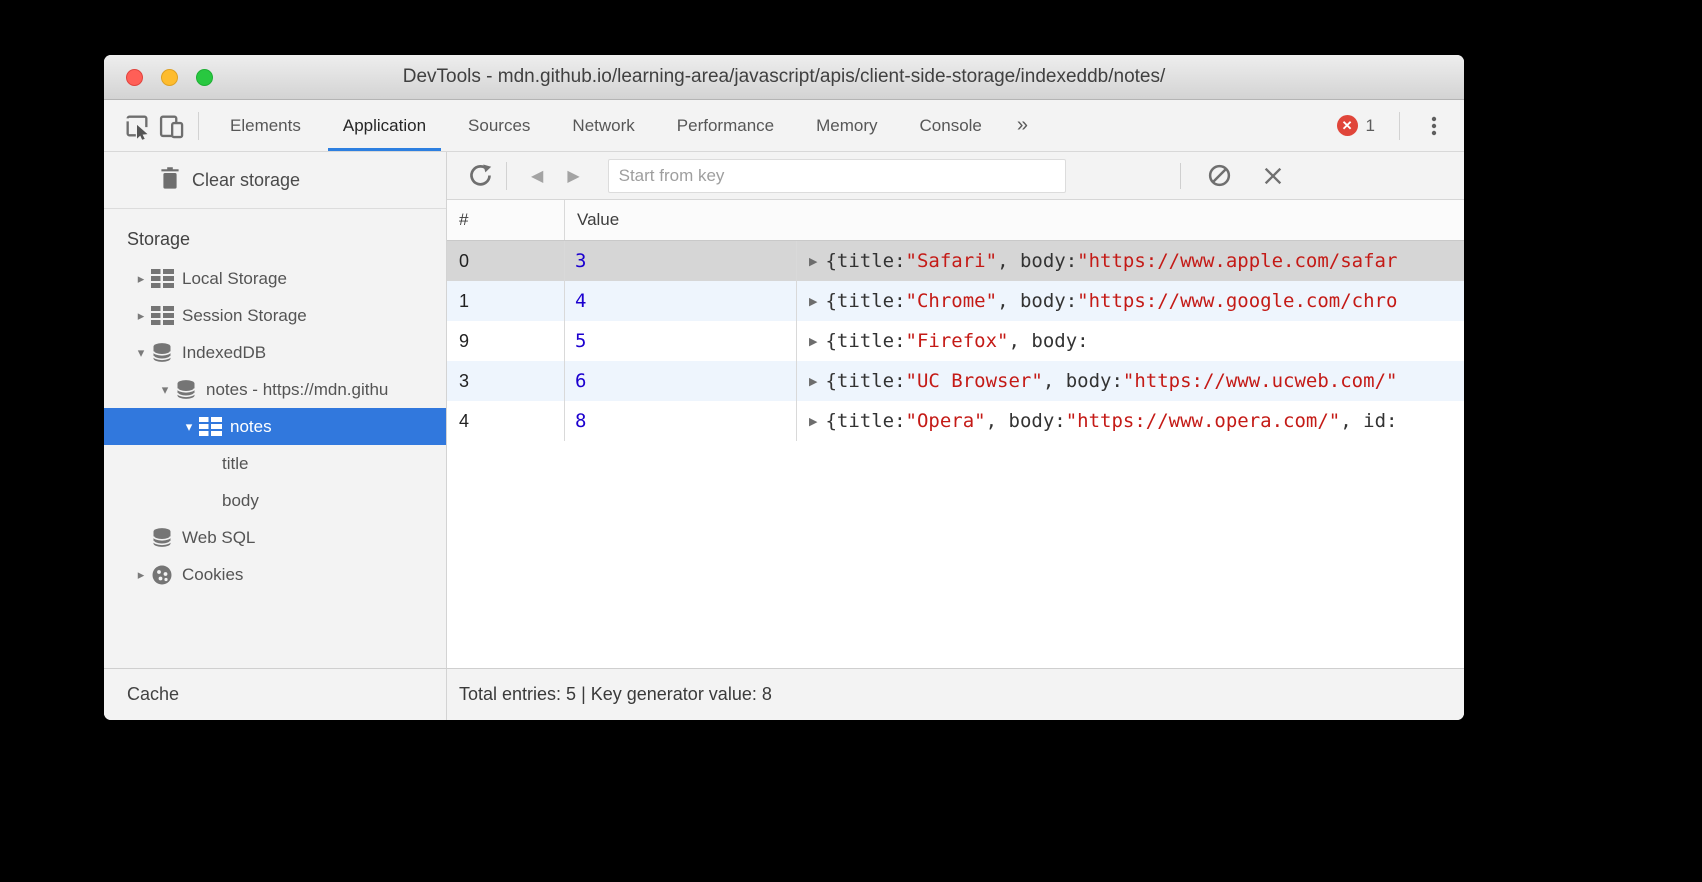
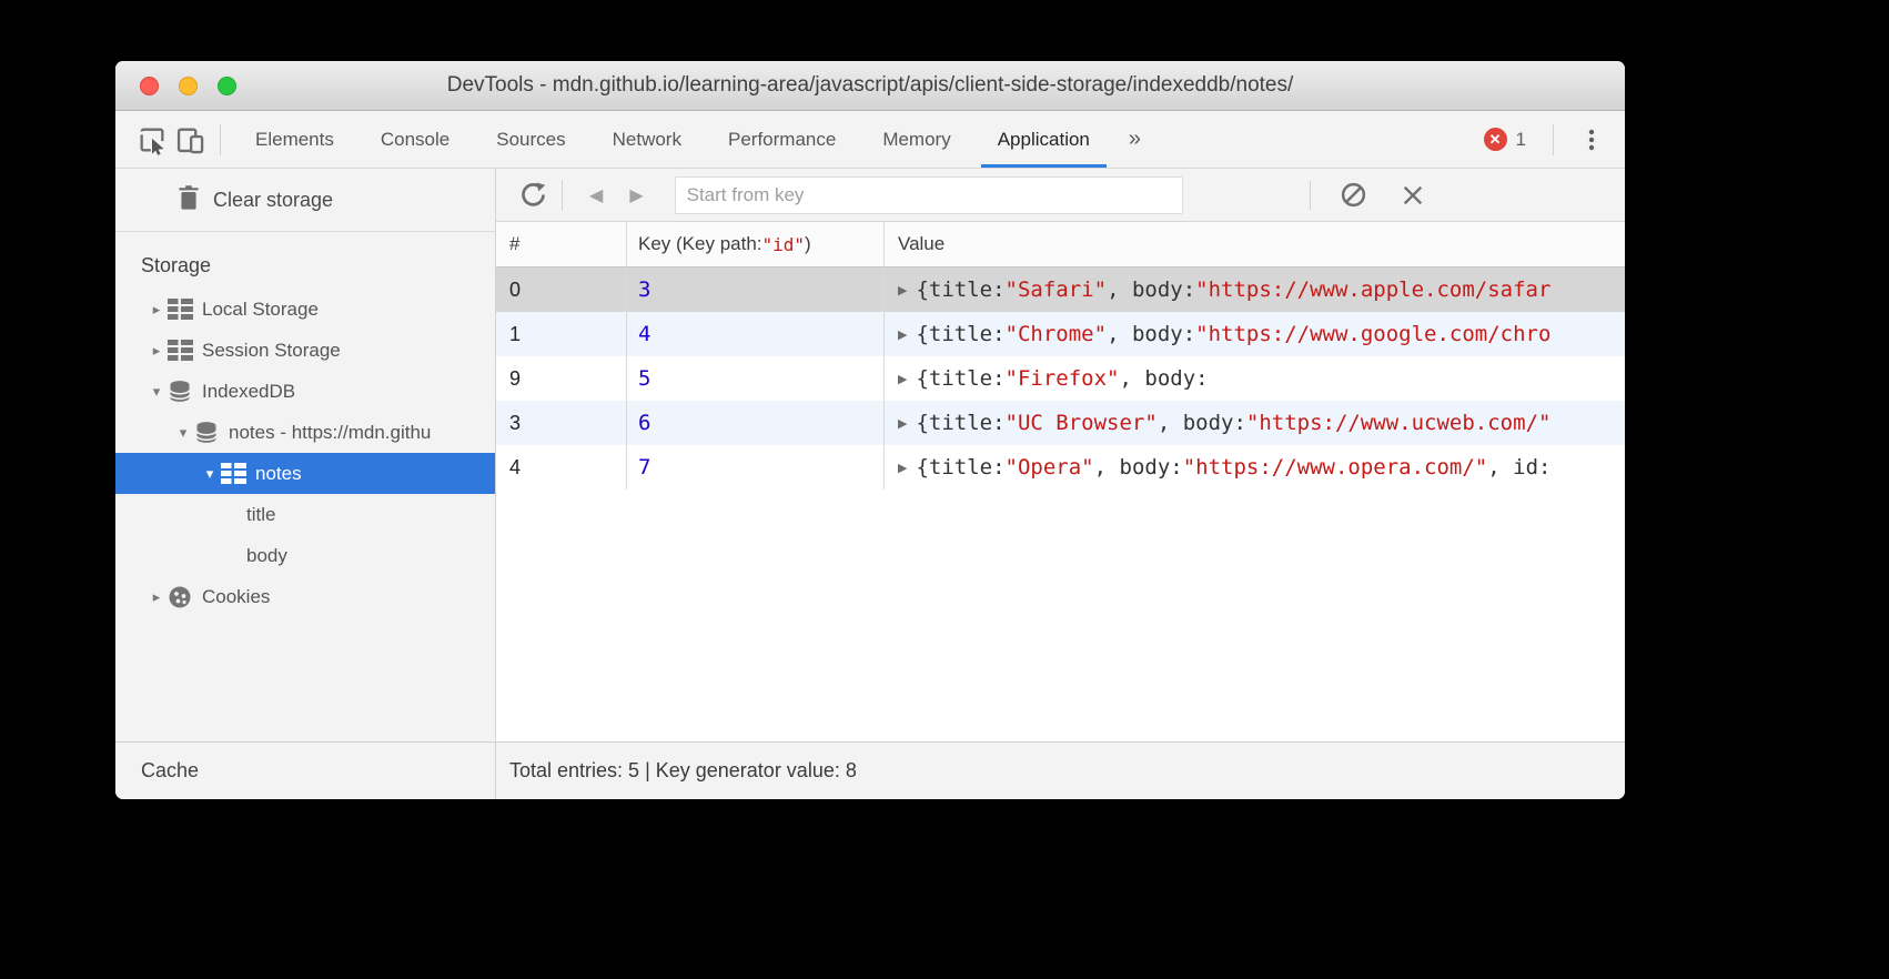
  DevTools - mdn.github.io/learning-area/javascript/apis/client-side-storage/indexeddb/notes/
  Elements
- Application
+ Console
  Sources
  Network
  Performance
  Memory
- Console
+ Application
  »
  ✕
  1
  Clear storage
  Storage
  ▸
  Local Storage
  ▸
  Session Storage
  ▾
  IndexedDB
  ▾
  notes - https://mdn.githu
  ▾
  notes
  title
  body
- Web SQL
  ▸
  Cookies
  ◀
  ▶
  Start from key
  #
+ Key (Key path:
+ "id"
+ )
  Value
  0
  3
  ▶
  {title:
  "Safari"
  , body:
  "https://www.apple.com/safar
  1
  4
  ▶
  {title:
  "Chrome"
  , body:
  "https://www.google.com/chro
  9
  5
  ▶
  {title:
  "Firefox"
  , body:
  3
  6
  ▶
  {title:
  "UC Browser"
  , body:
  "https://www.ucweb.com/"
  4
- 8
+ 7
  ▶
  {title:
  "Opera"
  , body:
  "https://www.opera.com/"
  , id:
  Cache
  Total entries: 5 | Key generator value: 8
